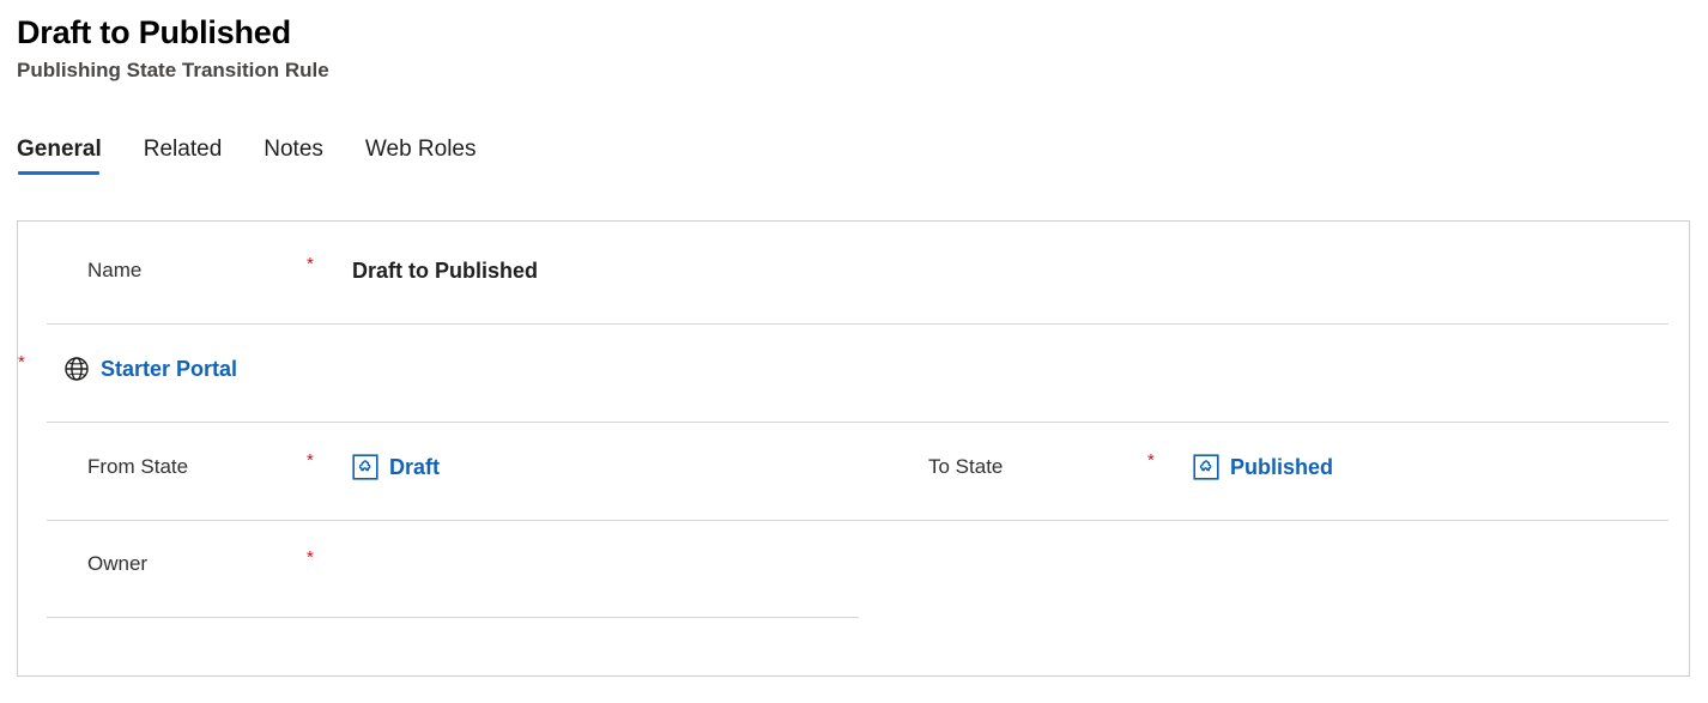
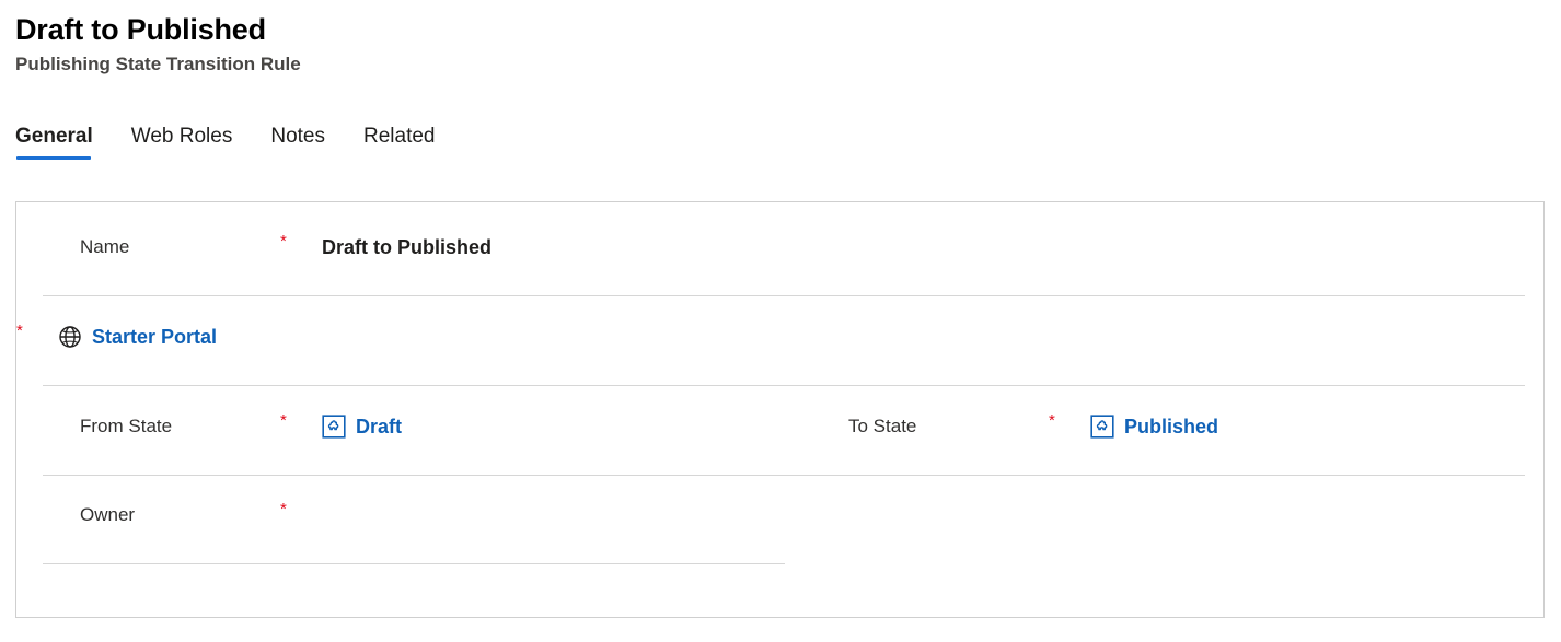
  Draft to Published
  Publishing State Transition Rule
  General
- Related
+ Web Roles
  Notes
- Web Roles
+ Related
  Name
  *
  Draft to Published
  *
  Starter Portal
  From State
  *
  Draft
  To State
  *
  Published
  Owner
  *
